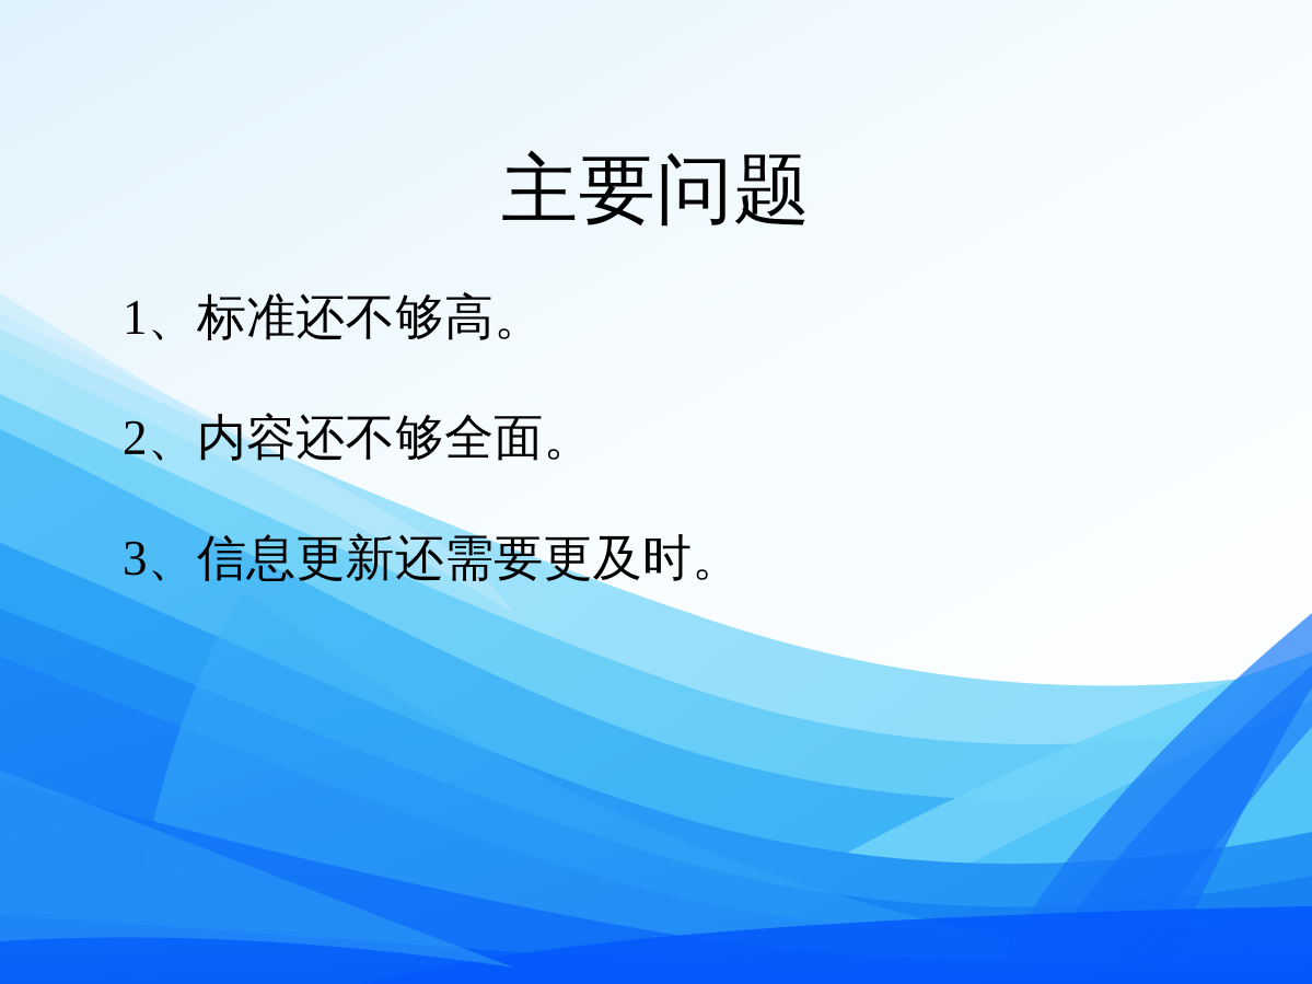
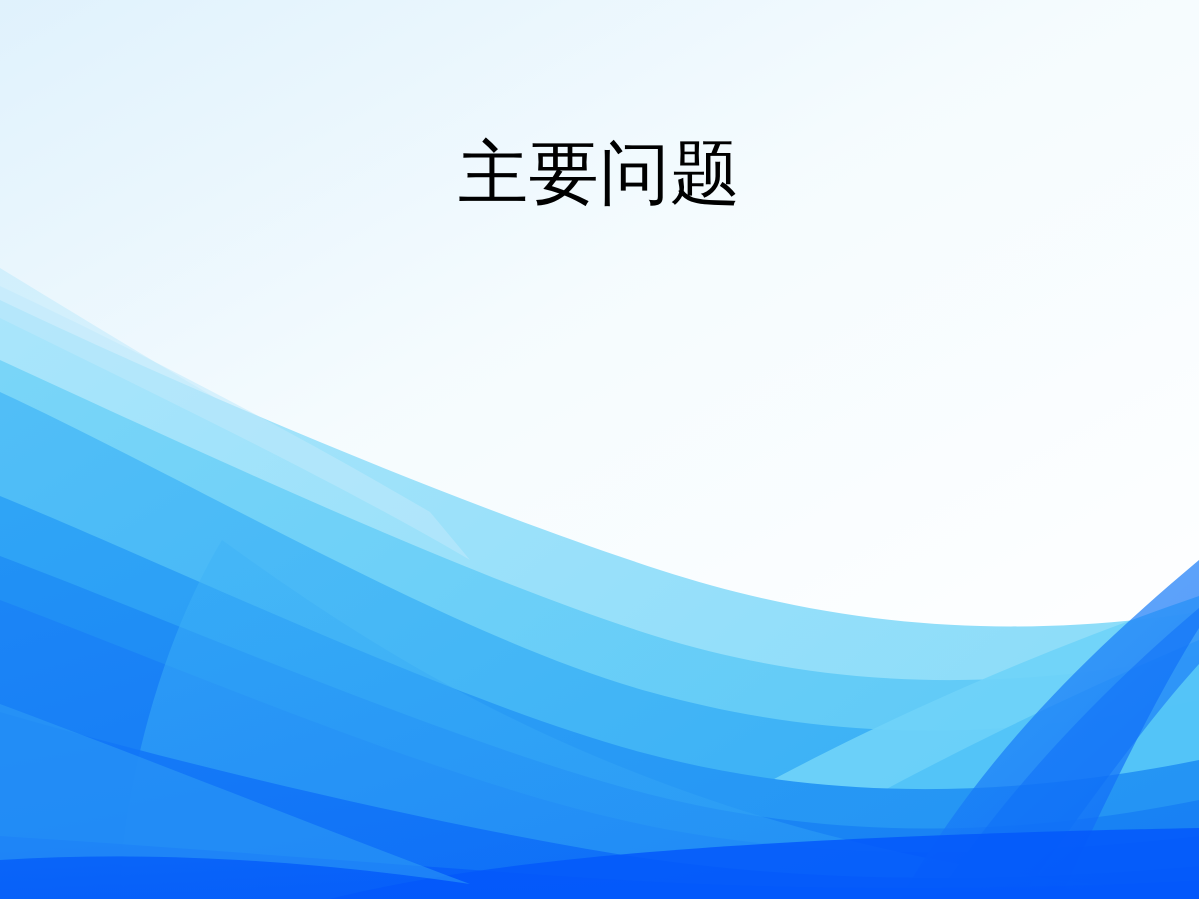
  主要问题
- 1、标准还不够高。
- 2、内容还不够全面。
- 3、信息更新还需要更及时。
